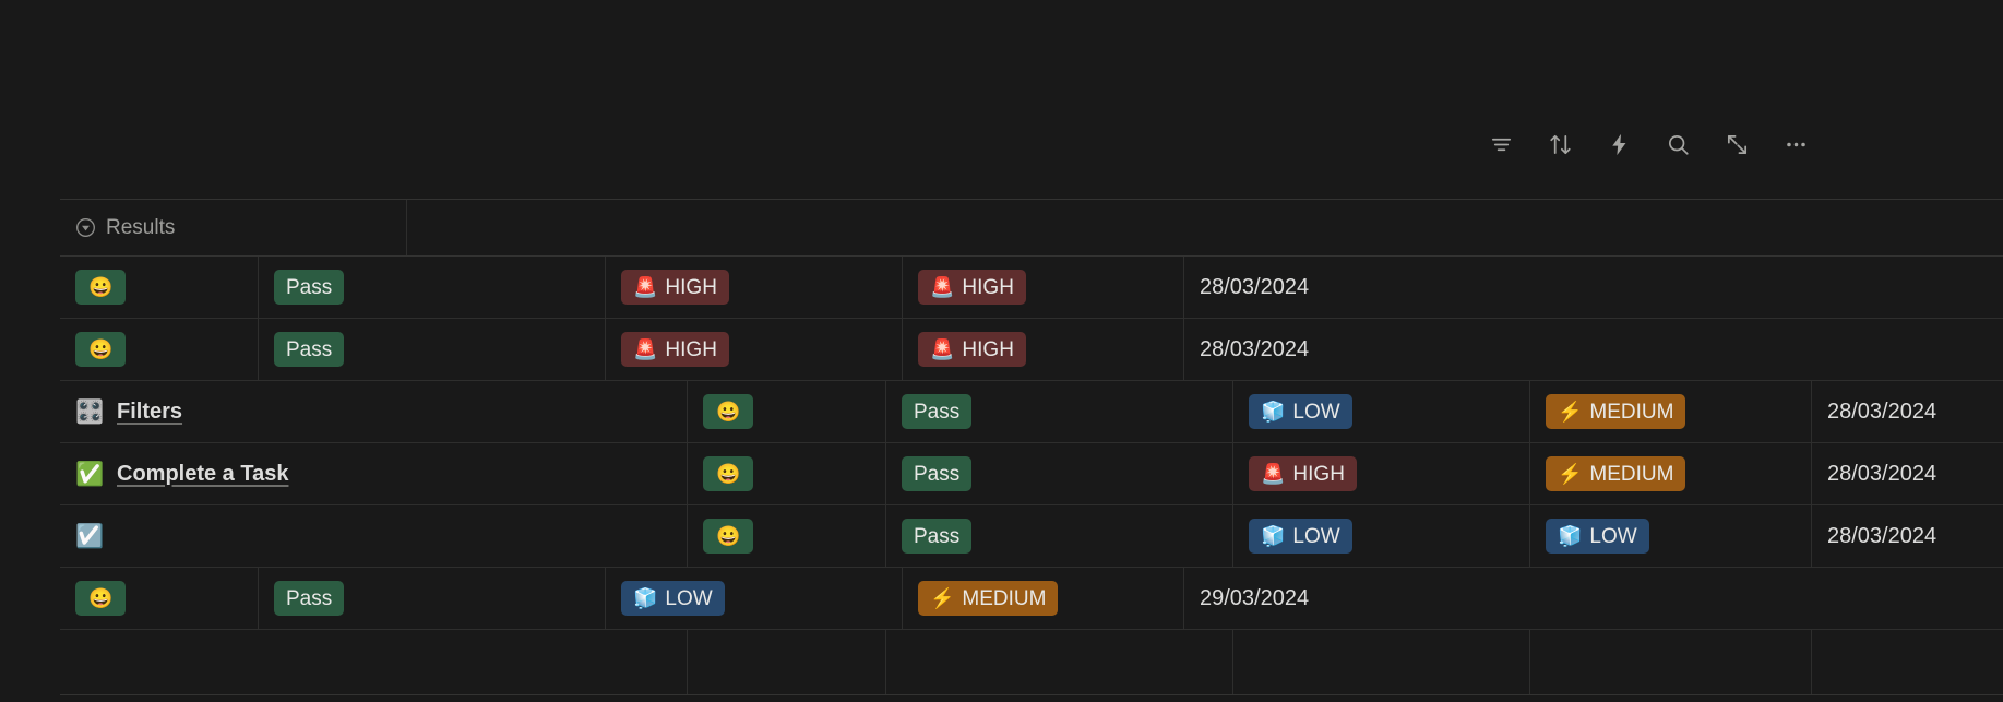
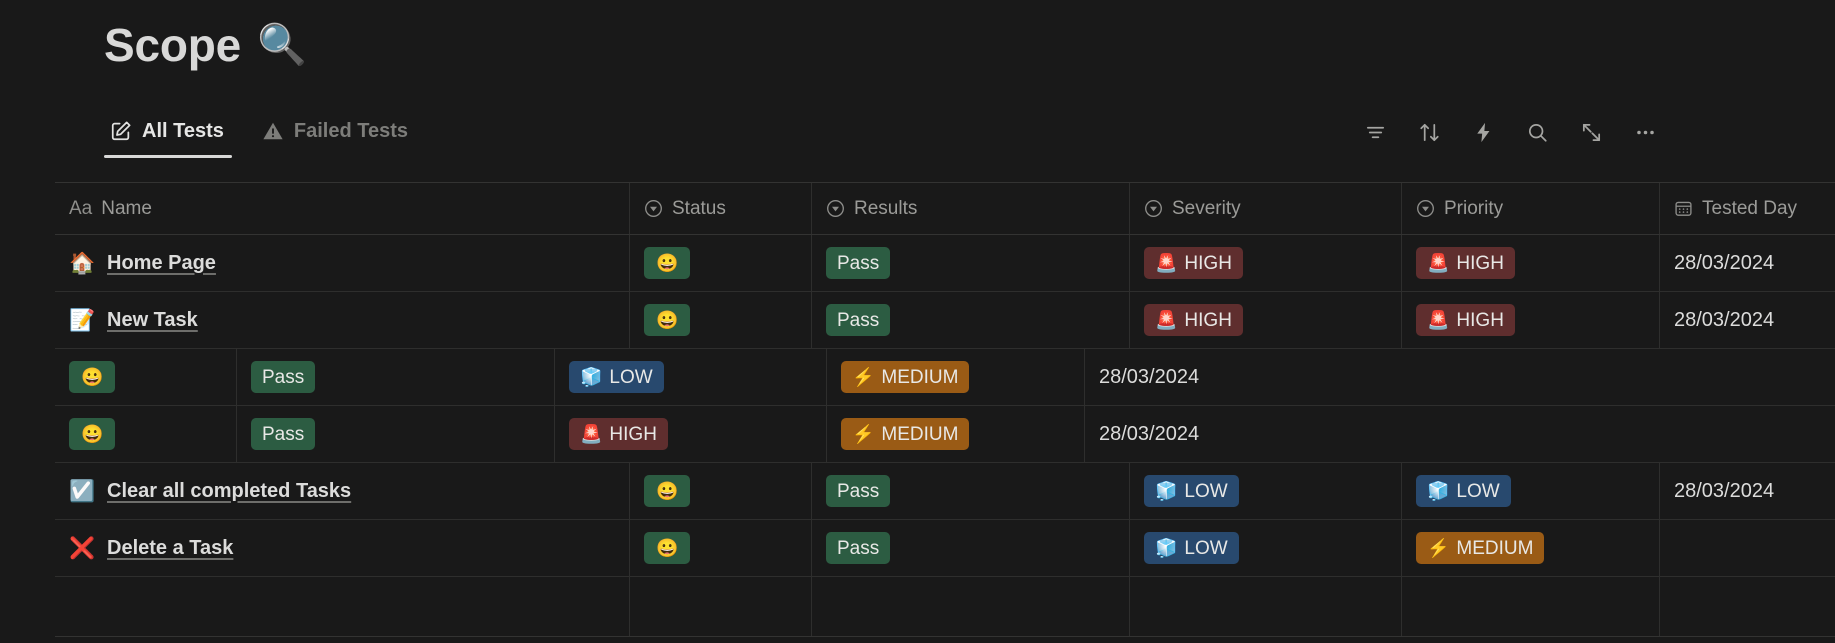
+ Scope
+ 🔍
+ All Tests
+ Failed Tests
+ Aa
+ Name
+ Status
  Results
+ Severity
+ Priority
+ Tested Day
+ 🏠
+ Home Page
  😀
  Pass
  🚨
  HIGH
  🚨
  HIGH
  28/03/2024
+ 📝
+ New Task
  😀
  Pass
  🚨
  HIGH
  🚨
  HIGH
  28/03/2024
- 🎛️
- Filters
  😀
  Pass
  🧊
  LOW
  ⚡
  MEDIUM
  28/03/2024
- ✅
- Complete a Task
  😀
  Pass
  🚨
  HIGH
  ⚡
  MEDIUM
  28/03/2024
  ☑️
+ Clear all completed Tasks
  😀
  Pass
  🧊
  LOW
  🧊
  LOW
  28/03/2024
+ ❌
+ Delete a Task
  😀
  Pass
  🧊
  LOW
  ⚡
  MEDIUM
- 29/03/2024
